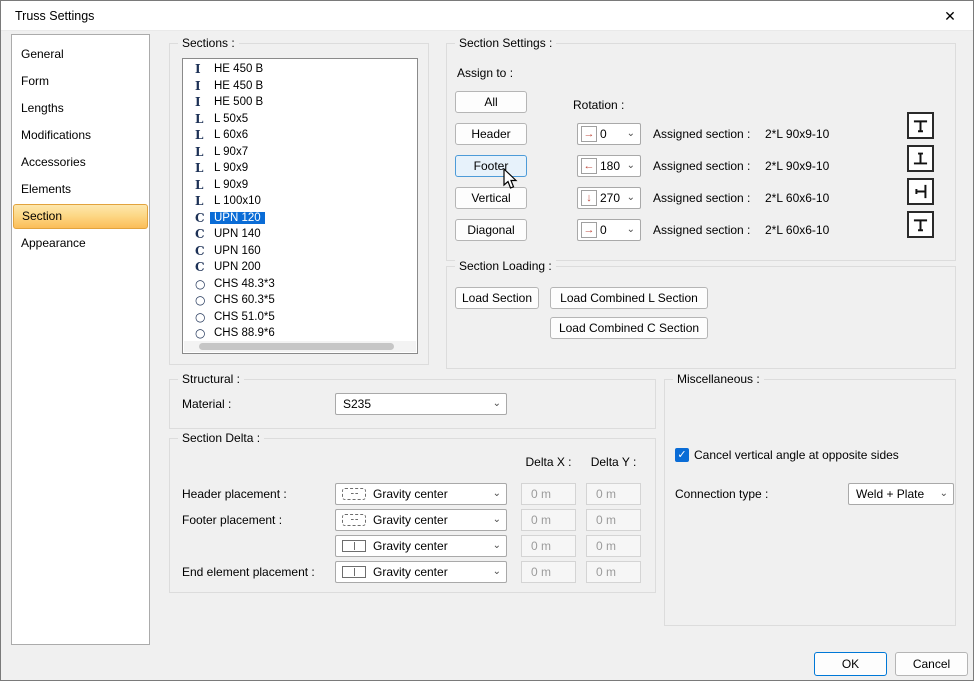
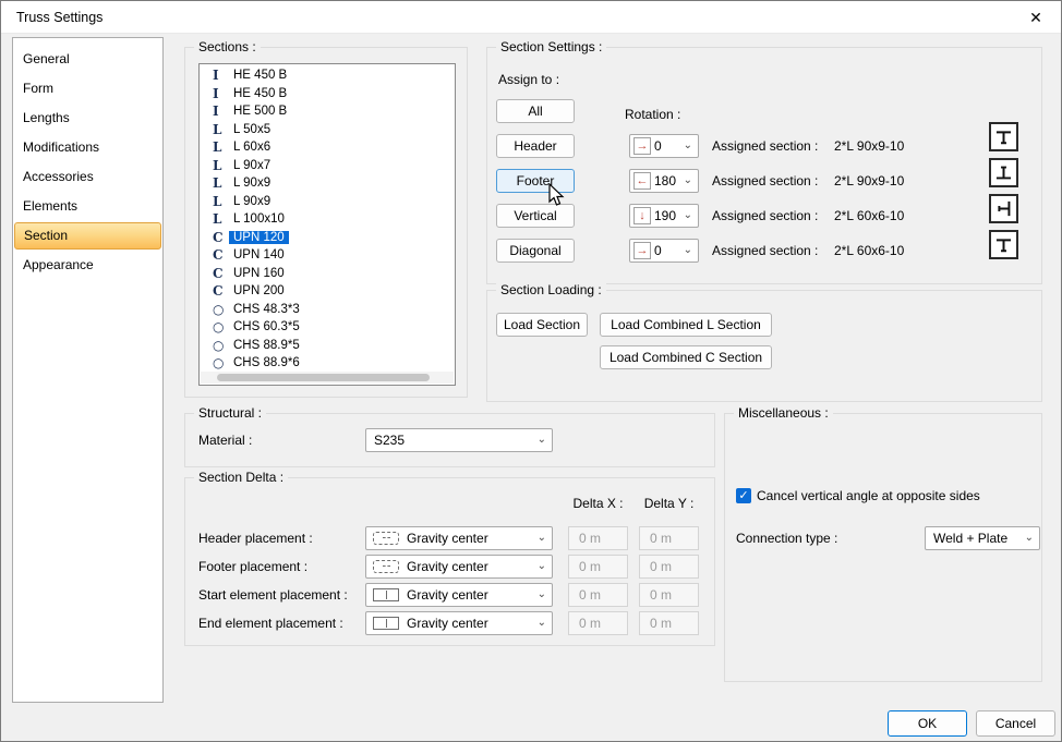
  Truss Settings
  ✕
  General
  Form
  Lengths
  Modifications
  Accessories
  Elements
  Section
  Appearance
  Sections :
  I
  HE 450 B
  I
  HE 450 B
  I
  HE 500 B
  L
  L 50x5
  L
  L 60x6
  L
  L 90x7
  L
  L 90x9
  L
  L 90x9
  L
  L 100x10
  C
  UPN 120
  C
  UPN 140
  C
  UPN 160
  C
  UPN 200
  ○
  CHS 48.3*3
  ○
  CHS 60.3*5
  ○
- CHS 51.0*5
+ CHS 88.9*5
  ○
  CHS 88.9*6
  Section Settings :
  Assign to :
  Rotation :
  All
  Header
  Footer
  Vertical
  Diagonal
  →
  0
  ⌄
  Assigned section :
  2*L 90x9-10
  ←
  180
  ⌄
  Assigned section :
  2*L 90x9-10
  ↓
- 270
+ 190
  ⌄
  Assigned section :
  2*L 60x6-10
  →
  0
  ⌄
  Assigned section :
  2*L 60x6-10
  Section Loading :
  Load Section
  Load Combined L Section
  Load Combined C Section
  Structural :
  Material :
  S235
  ⌄
  Section Delta :
  Delta X :
  Delta Y :
  Header placement :
  Gravity center
  ⌄
  0 m
  0 m
  Footer placement :
  Gravity center
  ⌄
  0 m
  0 m
+ Start element placement :
  Gravity center
  ⌄
  0 m
  0 m
  End element placement :
  Gravity center
  ⌄
  0 m
  0 m
  Miscellaneous :
  ✓
  Cancel vertical angle at opposite sides
  Connection type :
  Weld + Plate
  ⌄
  OK
  Cancel
